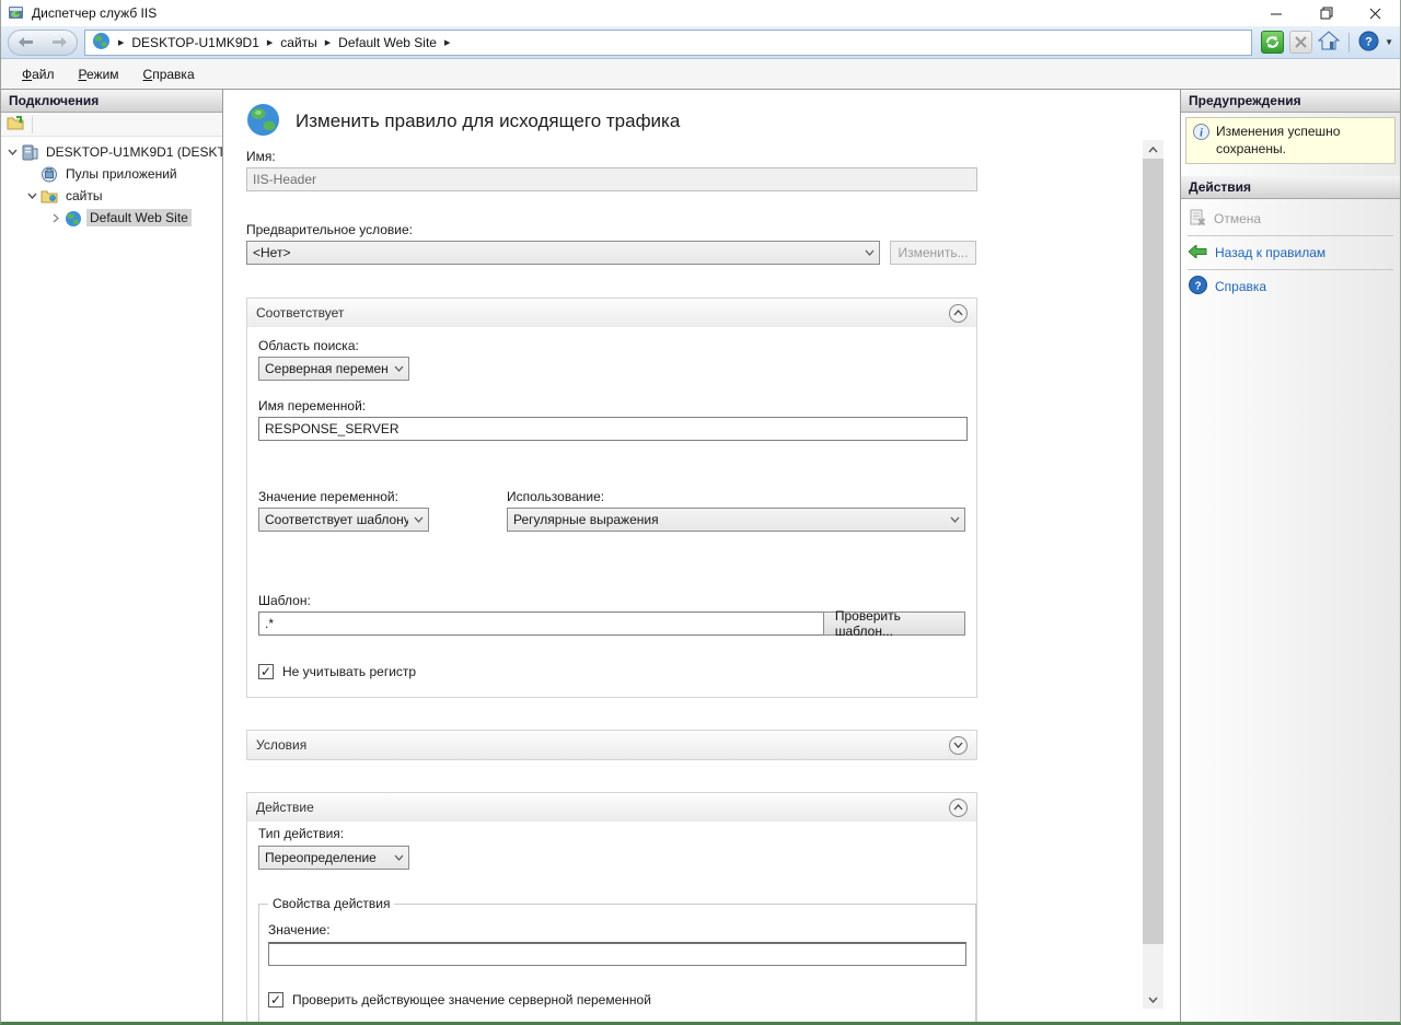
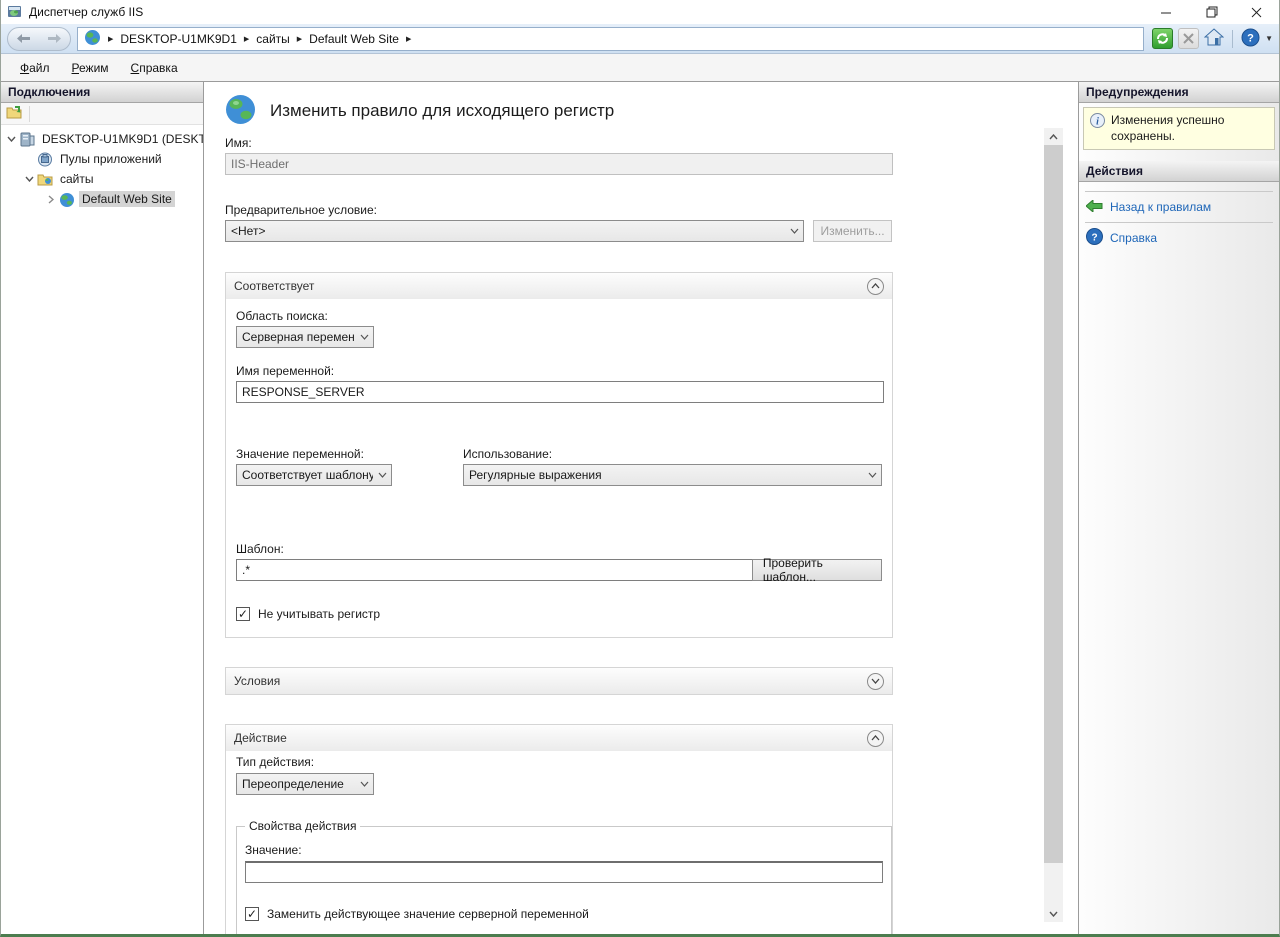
  Диспетчер служб IIS
  DESKTOP-U1MK9D1
  сайты
  Default Web Site
  ?
  ▼
  Файл
  Режим
  Справка
  Подключения
  DESKTOP-U1MK9D1 (DESKT
  Пулы приложений
  сайты
  Default Web Site
- Изменить правило для исходящего трафика
+ Изменить правило для исходящего регистр
  Имя:
  IIS-Header
  Предварительное условие:
  <Нет>
  Изменить...
  Соответствует
  Область поиска:
  Серверная перемен
  Имя переменной:
  RESPONSE_SERVER
  Значение переменной:
  Соответствует шаблону
  Использование:
  Регулярные выражения
  Шаблон:
  .*
  Проверить шаблон...
  ✓
  Не учитывать регистр
  Условия
  Действие
  Тип действия:
  Переопределение
  Свойства действия
  Значение:
  ✓
- Проверить действующее значение серверной переменной
+ Заменить действующее значение серверной переменной
  Предупреждения
  i
  Изменения успешно сохранены.
  Действия
- Отмена
  Назад к правилам
  ?
  Справка
